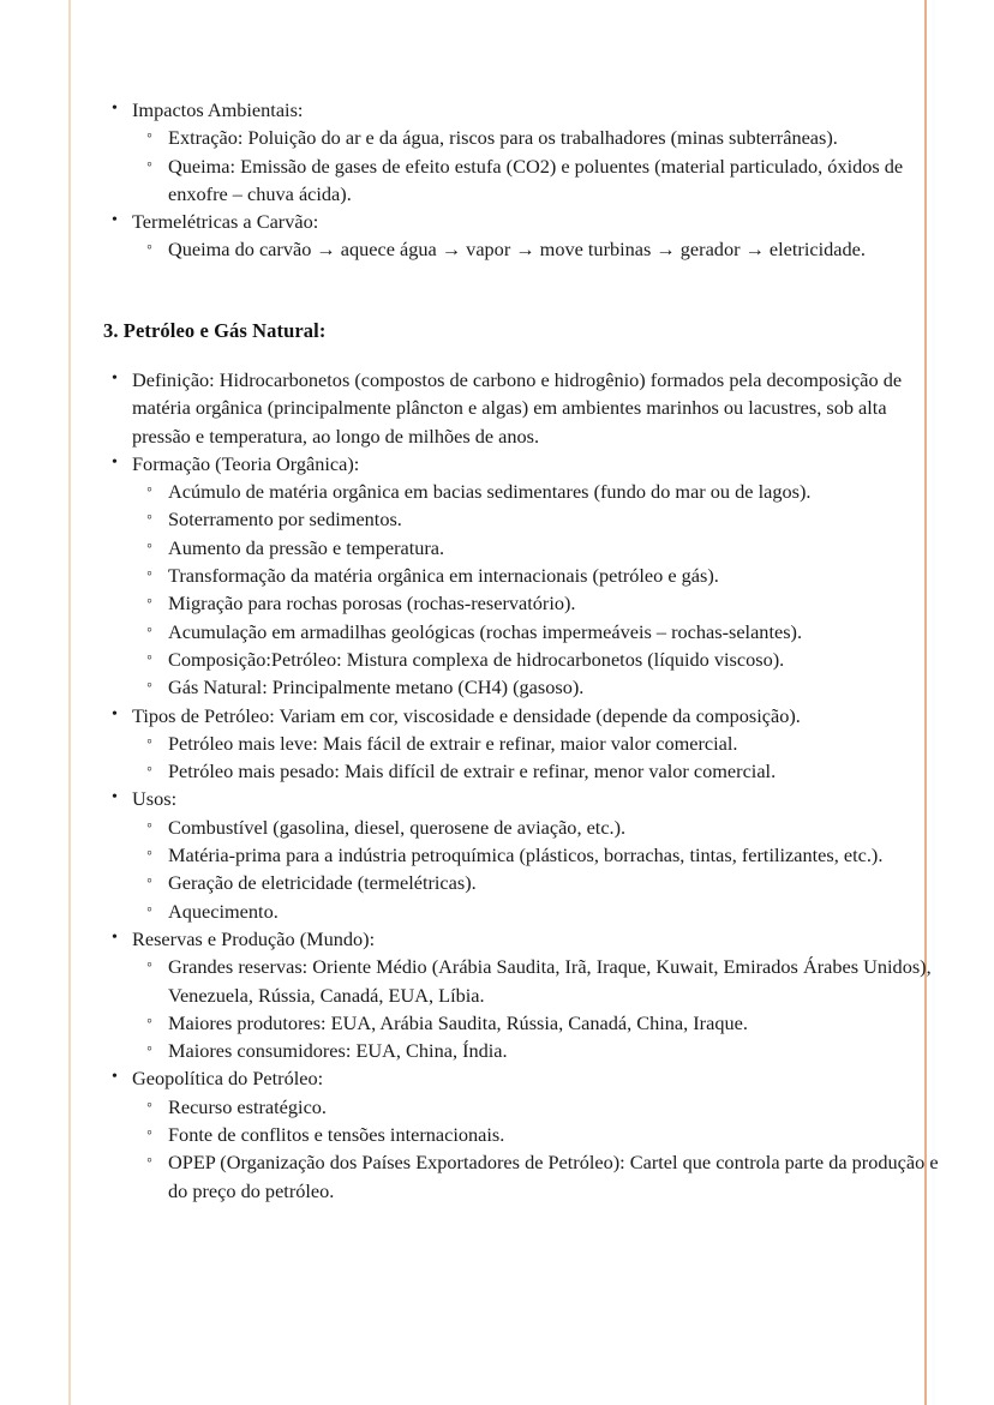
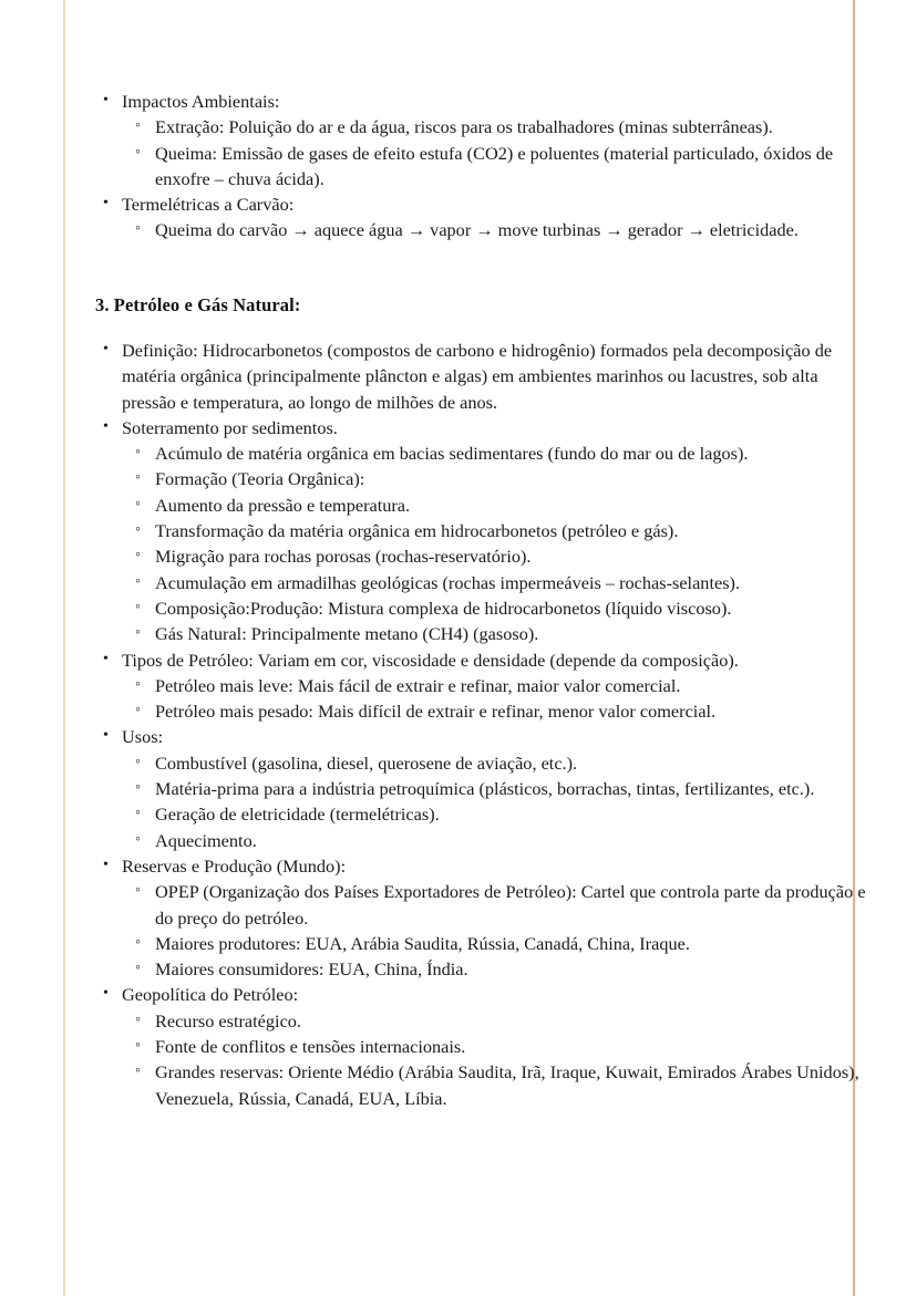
  Impactos Ambientais:
  Extração: Poluição do ar e da água, riscos para os trabalhadores (minas subterrâneas).
  Queima: Emissão de gases de efeito estufa (CO2) e poluentes (material particulado, óxidos de enxofre – chuva ácida).
  Termelétricas a Carvão:
  Queima do carvão → aquece água → vapor → move turbinas → gerador → eletricidade.
  3. Petróleo e Gás Natural:
  Definição: Hidrocarbonetos (compostos de carbono e hidrogênio) formados pela decomposição de matéria orgânica (principalmente plâncton e algas) em ambientes marinhos ou lacustres, sob alta pressão e temperatura, ao longo de milhões de anos.
- Formação (Teoria Orgânica):
+ Soterramento por sedimentos.
  Acúmulo de matéria orgânica em bacias sedimentares (fundo do mar ou de lagos).
- Soterramento por sedimentos.
+ Formação (Teoria Orgânica):
  Aumento da pressão e temperatura.
- Transformação da matéria orgânica em internacionais (petróleo e gás).
+ Transformação da matéria orgânica em hidrocarbonetos (petróleo e gás).
  Migração para rochas porosas (rochas-reservatório).
  Acumulação em armadilhas geológicas (rochas impermeáveis – rochas-selantes).
- Composição:Petróleo: Mistura complexa de hidrocarbonetos (líquido viscoso).
+ Composição:Produção: Mistura complexa de hidrocarbonetos (líquido viscoso).
  Gás Natural: Principalmente metano (CH4) (gasoso).
  Tipos de Petróleo: Variam em cor, viscosidade e densidade (depende da composição).
  Petróleo mais leve: Mais fácil de extrair e refinar, maior valor comercial.
  Petróleo mais pesado: Mais difícil de extrair e refinar, menor valor comercial.
  Usos:
  Combustível (gasolina, diesel, querosene de aviação, etc.).
  Matéria-prima para a indústria petroquímica (plásticos, borrachas, tintas, fertilizantes, etc.).
  Geração de eletricidade (termelétricas).
  Aquecimento.
  Reservas e Produção (Mundo):
- Grandes reservas: Oriente Médio (Arábia Saudita, Irã, Iraque, Kuwait, Emirados Árabes Unidos), Venezuela, Rússia, Canadá, EUA, Líbia.
+ OPEP (Organização dos Países Exportadores de Petróleo): Cartel que controla parte da produção e do preço do petróleo.
  Maiores produtores: EUA, Arábia Saudita, Rússia, Canadá, China, Iraque.
  Maiores consumidores: EUA, China, Índia.
  Geopolítica do Petróleo:
  Recurso estratégico.
  Fonte de conflitos e tensões internacionais.
- OPEP (Organização dos Países Exportadores de Petróleo): Cartel que controla parte da produção e do preço do petróleo.
+ Grandes reservas: Oriente Médio (Arábia Saudita, Irã, Iraque, Kuwait, Emirados Árabes Unidos), Venezuela, Rússia, Canadá, EUA, Líbia.
